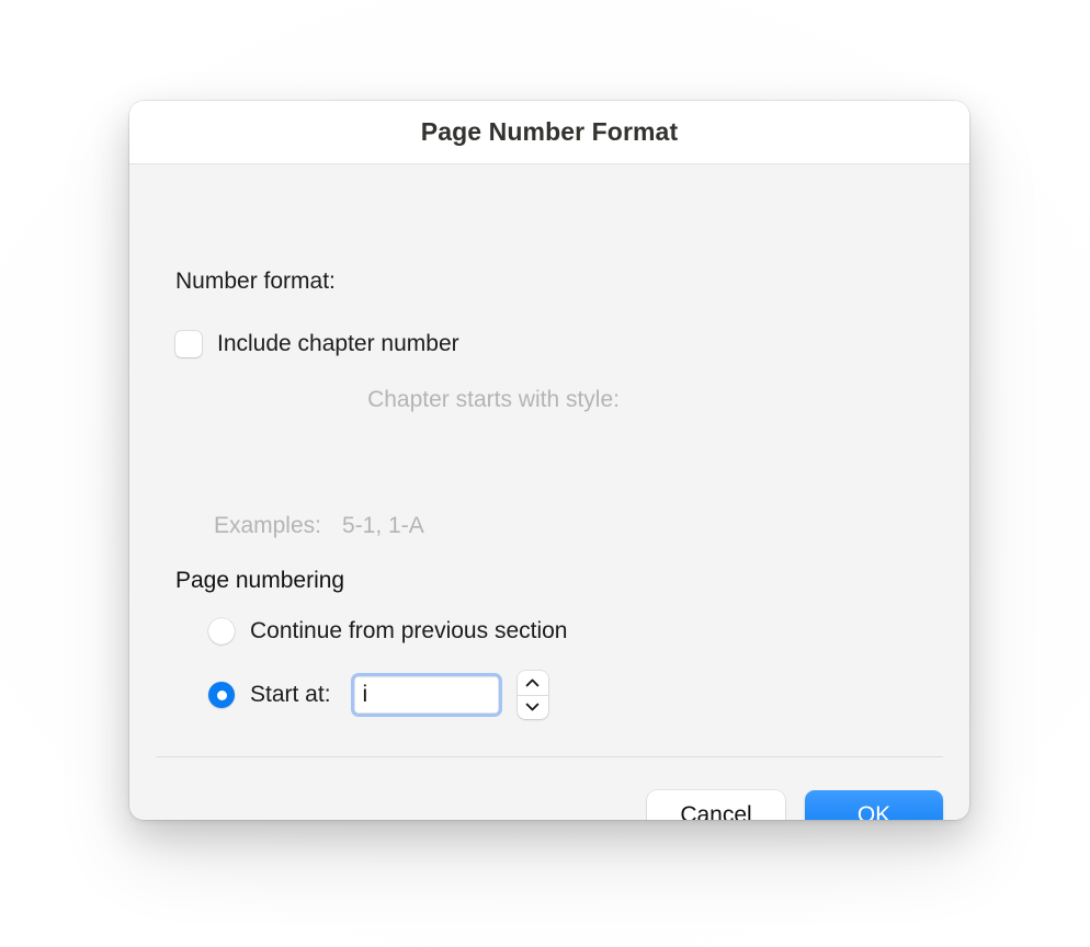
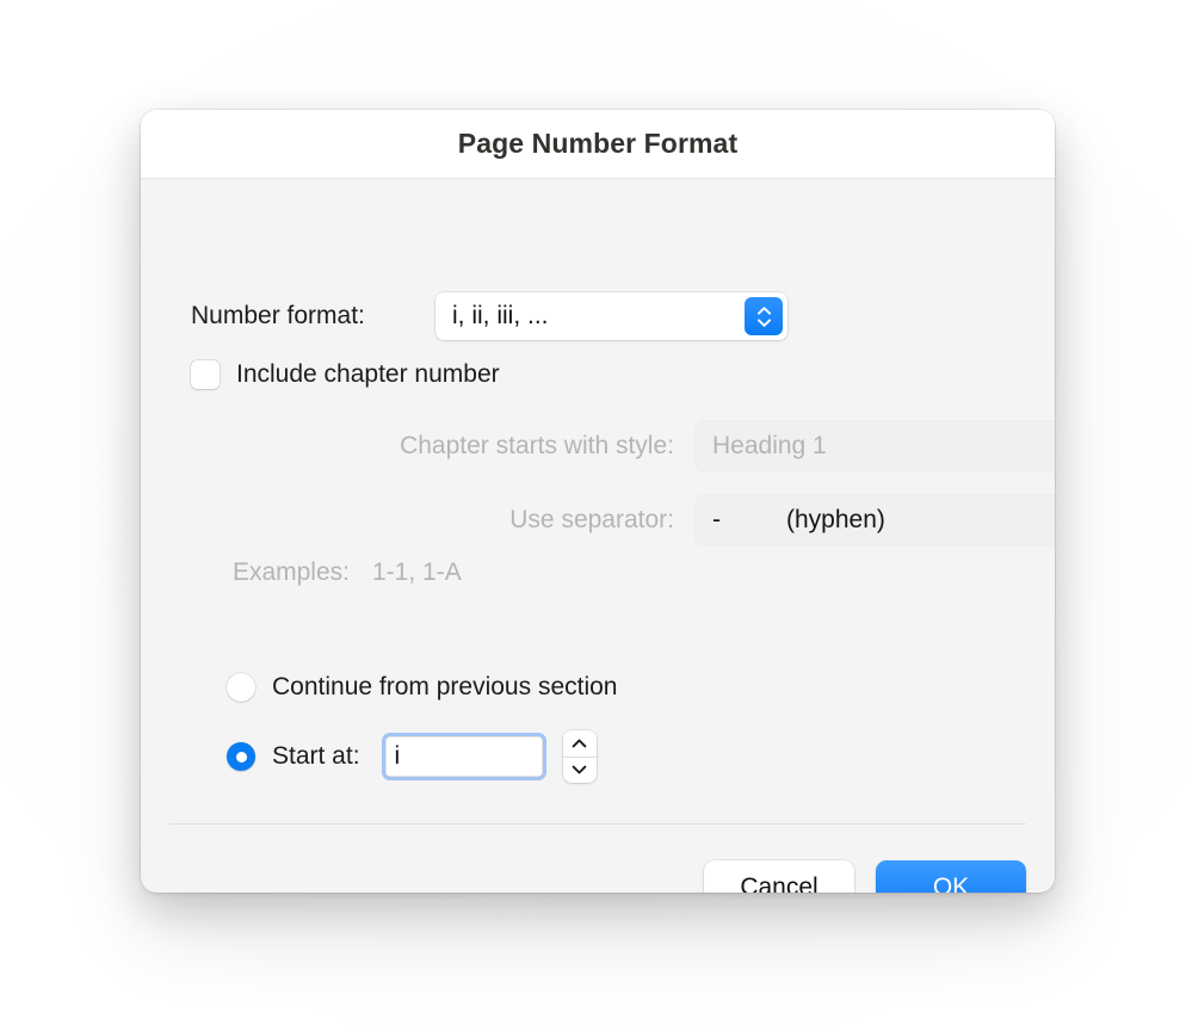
  Page Number Format
  Number format:
+ i, ii, iii, ...
  Include chapter number
  Chapter starts with style:
+ Heading 1
+ Use separator:
+ - (hyphen)
  Examples:
- 5-1, 1-A
+ 1-1, 1-A
- Page numbering
  Continue from previous section
  Start at:
  i
  Cancel
  OK
